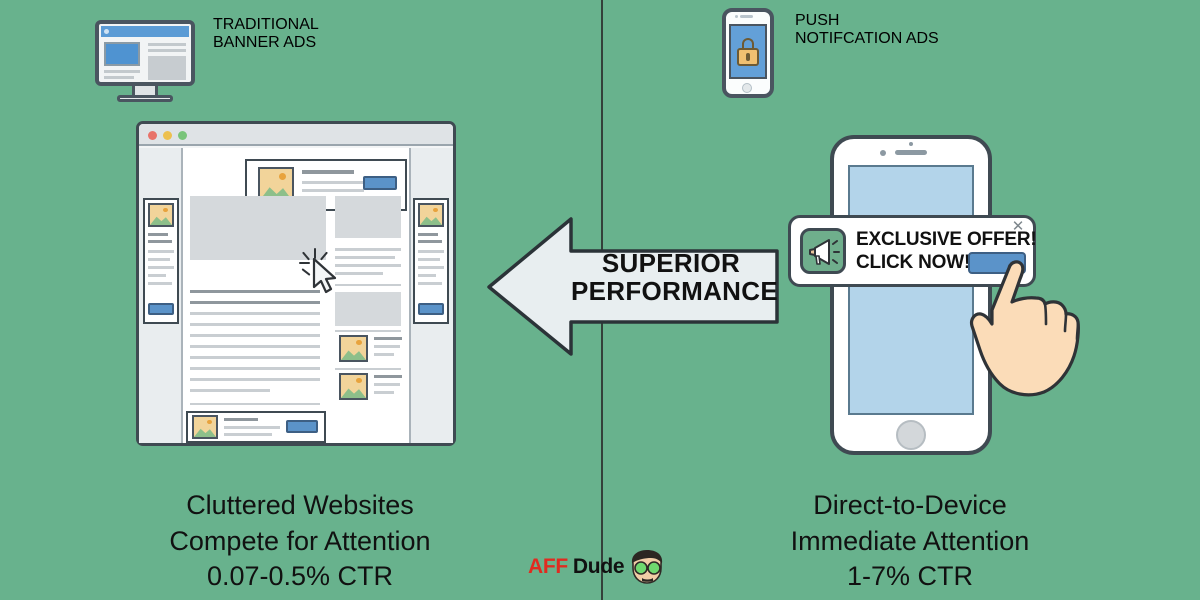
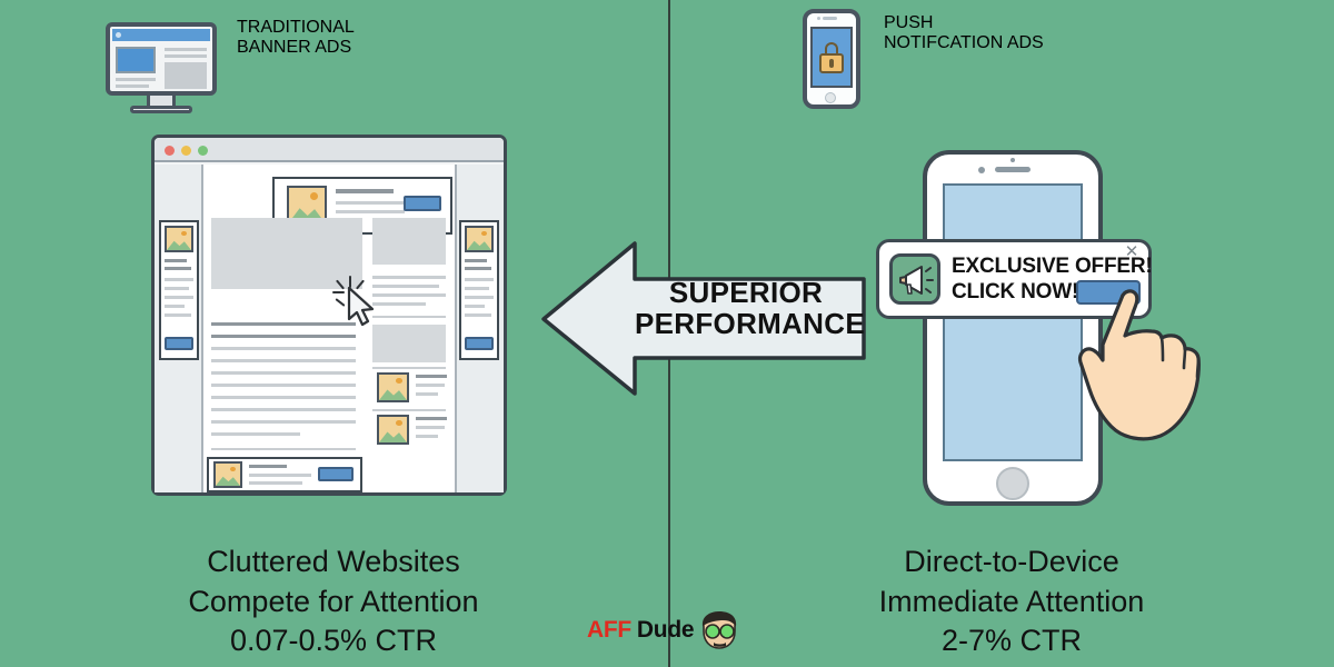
  TRADITIONAL
  BANNER ADS
  PUSH
  NOTIFCATION ADS
  SUPERIOR
  PERFORMANCE
  ✕
  EXCLUSIVE OFFER!
  CLICK NOW
  Cluttered Websites
  Compete for Attention
  0.07-0.5% CTR
  Direct-to-Device
  Immediate Attention
- 1-7% CTR
+ 2-7% CTR
  AFF
  Dude
